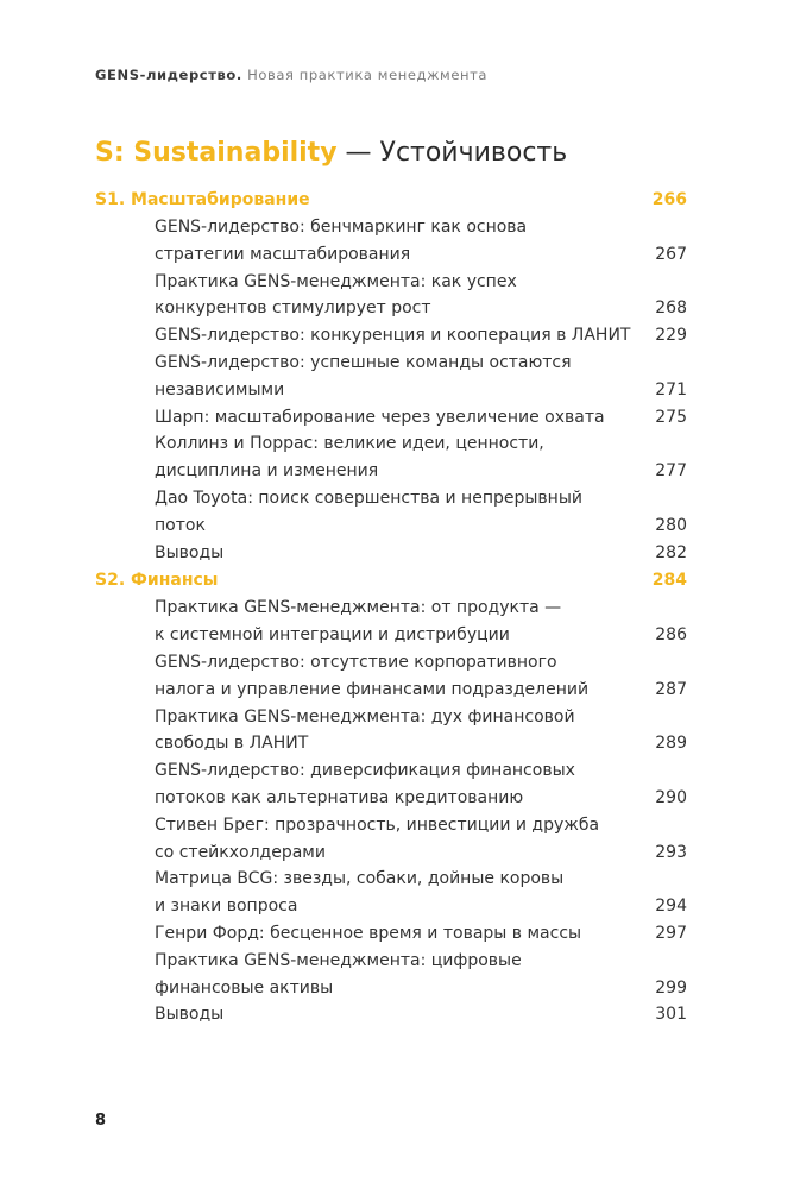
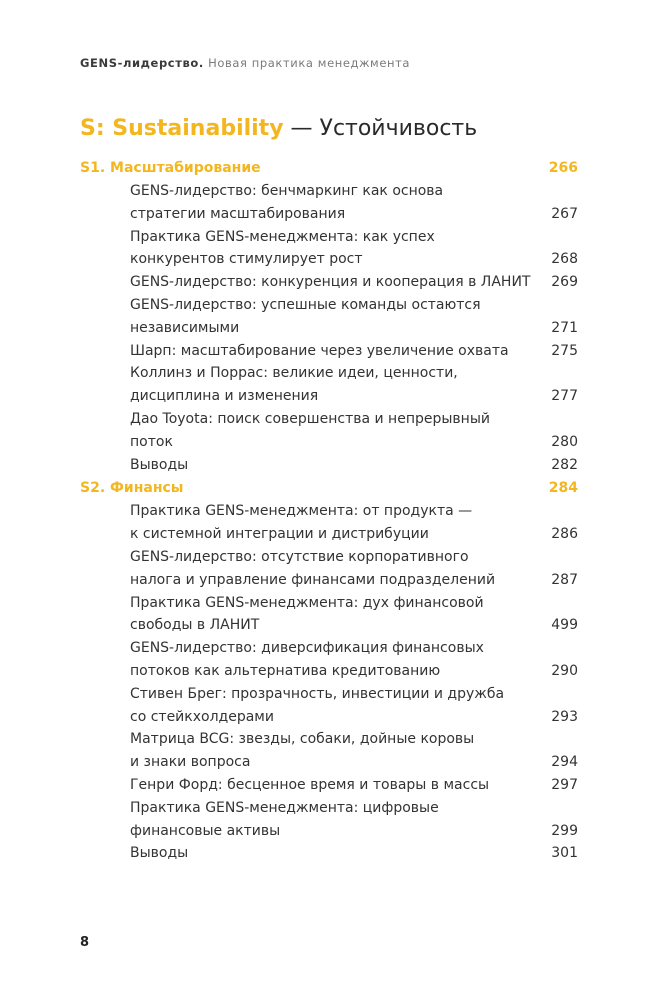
  GENS-лидерство. Новая практика менеджмента
  S: Sustainability — Устойчивость
  S1. Масштабирование
  266
  GENS-лидерство: бенчмаркинг как основа
  стратегии масштабирования
  267
  Практика GENS-менеджмента: как успех
  конкурентов стимулирует рост
  268
  GENS-лидерство: конкуренция и кооперация в ЛАНИТ
- 229
+ 269
  GENS-лидерство: успешные команды остаются
  независимыми
  271
  Шарп: масштабирование через увеличение охвата
  275
  Коллинз и Поррас: великие идеи, ценности,
  дисциплина и изменения
  277
  Дао Toyota: поиск совершенства и непрерывный
  поток
  280
  Выводы
  282
  S2. Финансы
  284
  Практика GENS-менеджмента: от продукта —
  к системной интеграции и дистрибуции
  286
  GENS-лидерство: отсутствие корпоративного
  налога и управление финансами подразделений
  287
  Практика GENS-менеджмента: дух финансовой
  свободы в ЛАНИТ
- 289
+ 499
  GENS-лидерство: диверсификация финансовых
  потоков как альтернатива кредитованию
  290
  Стивен Брег: прозрачность, инвестиции и дружба
  со стейкхолдерами
  293
  Матрица BCG: звезды, собаки, дойные коровы
  и знаки вопроса
  294
  Генри Форд: бесценное время и товары в массы
  297
  Практика GENS-менеджмента: цифровые
  финансовые активы
  299
  Выводы
  301
  8
